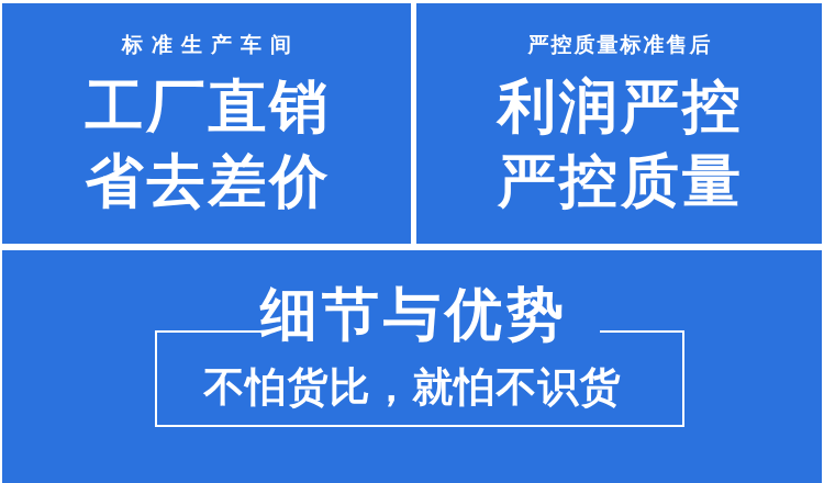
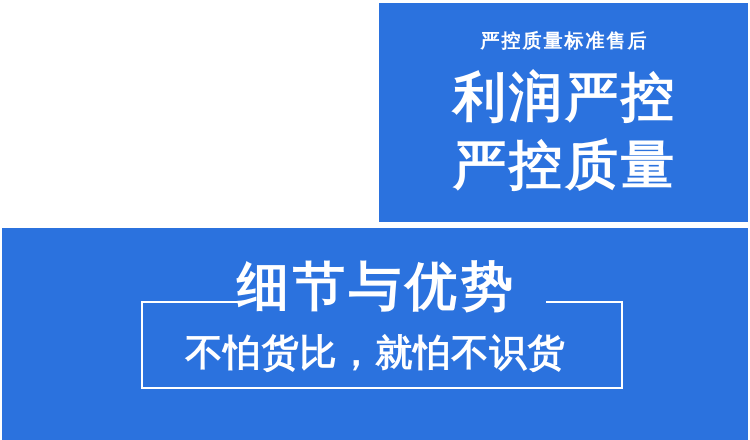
- 标准生产车间
- 工厂直销
- 省去差价
  严控质量标准售后
  利润严控
  严控质量
  细节与优势
  不怕货比，就怕不识货
